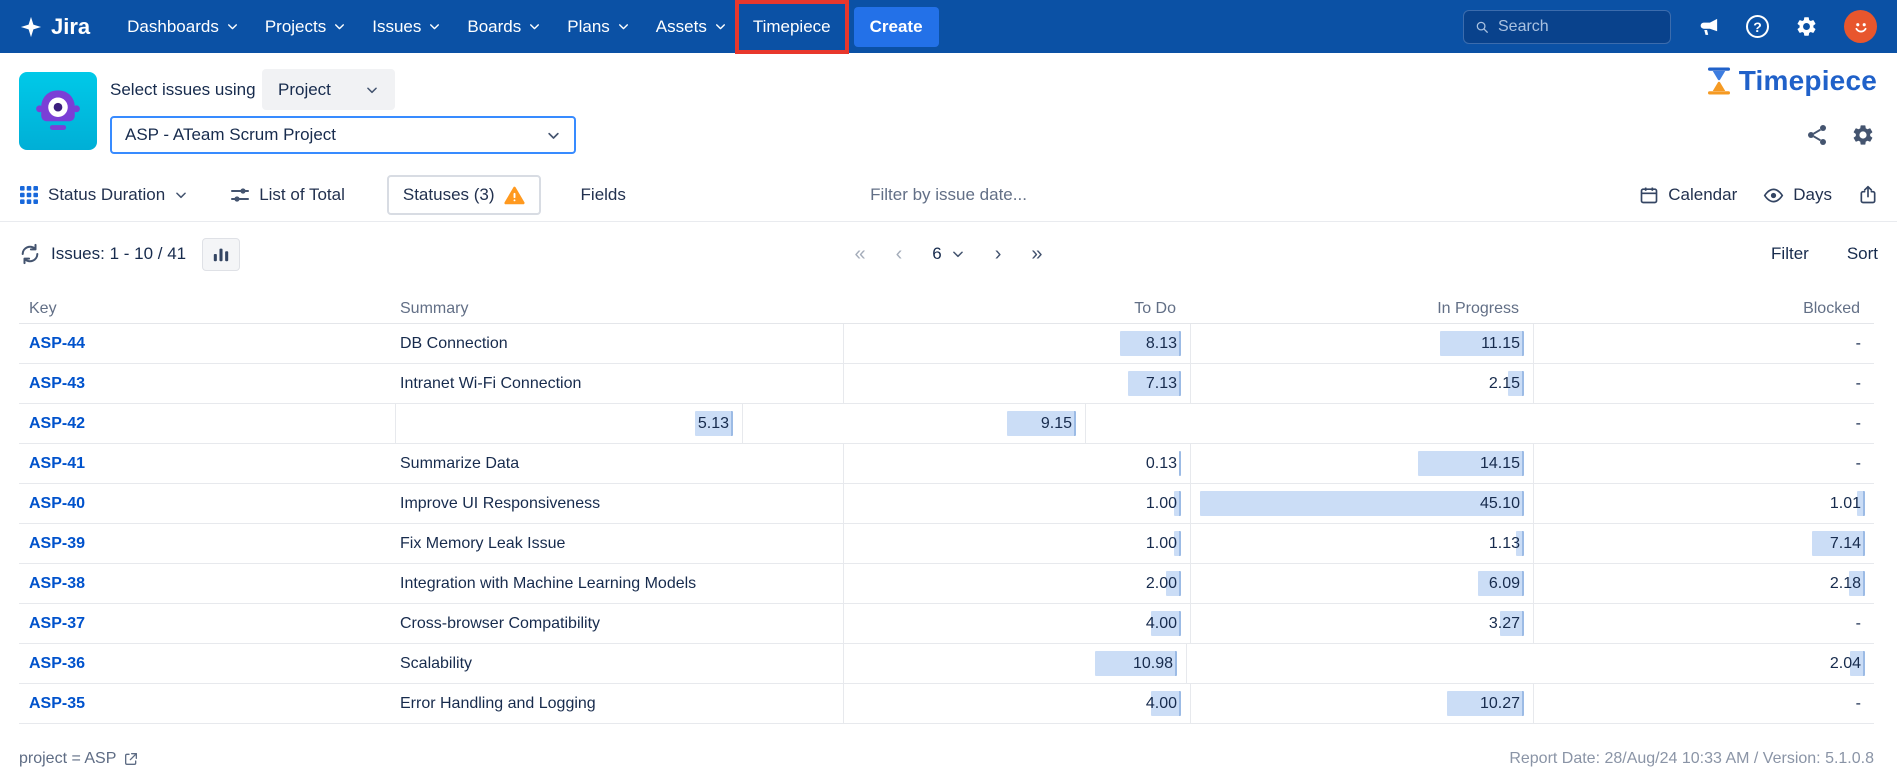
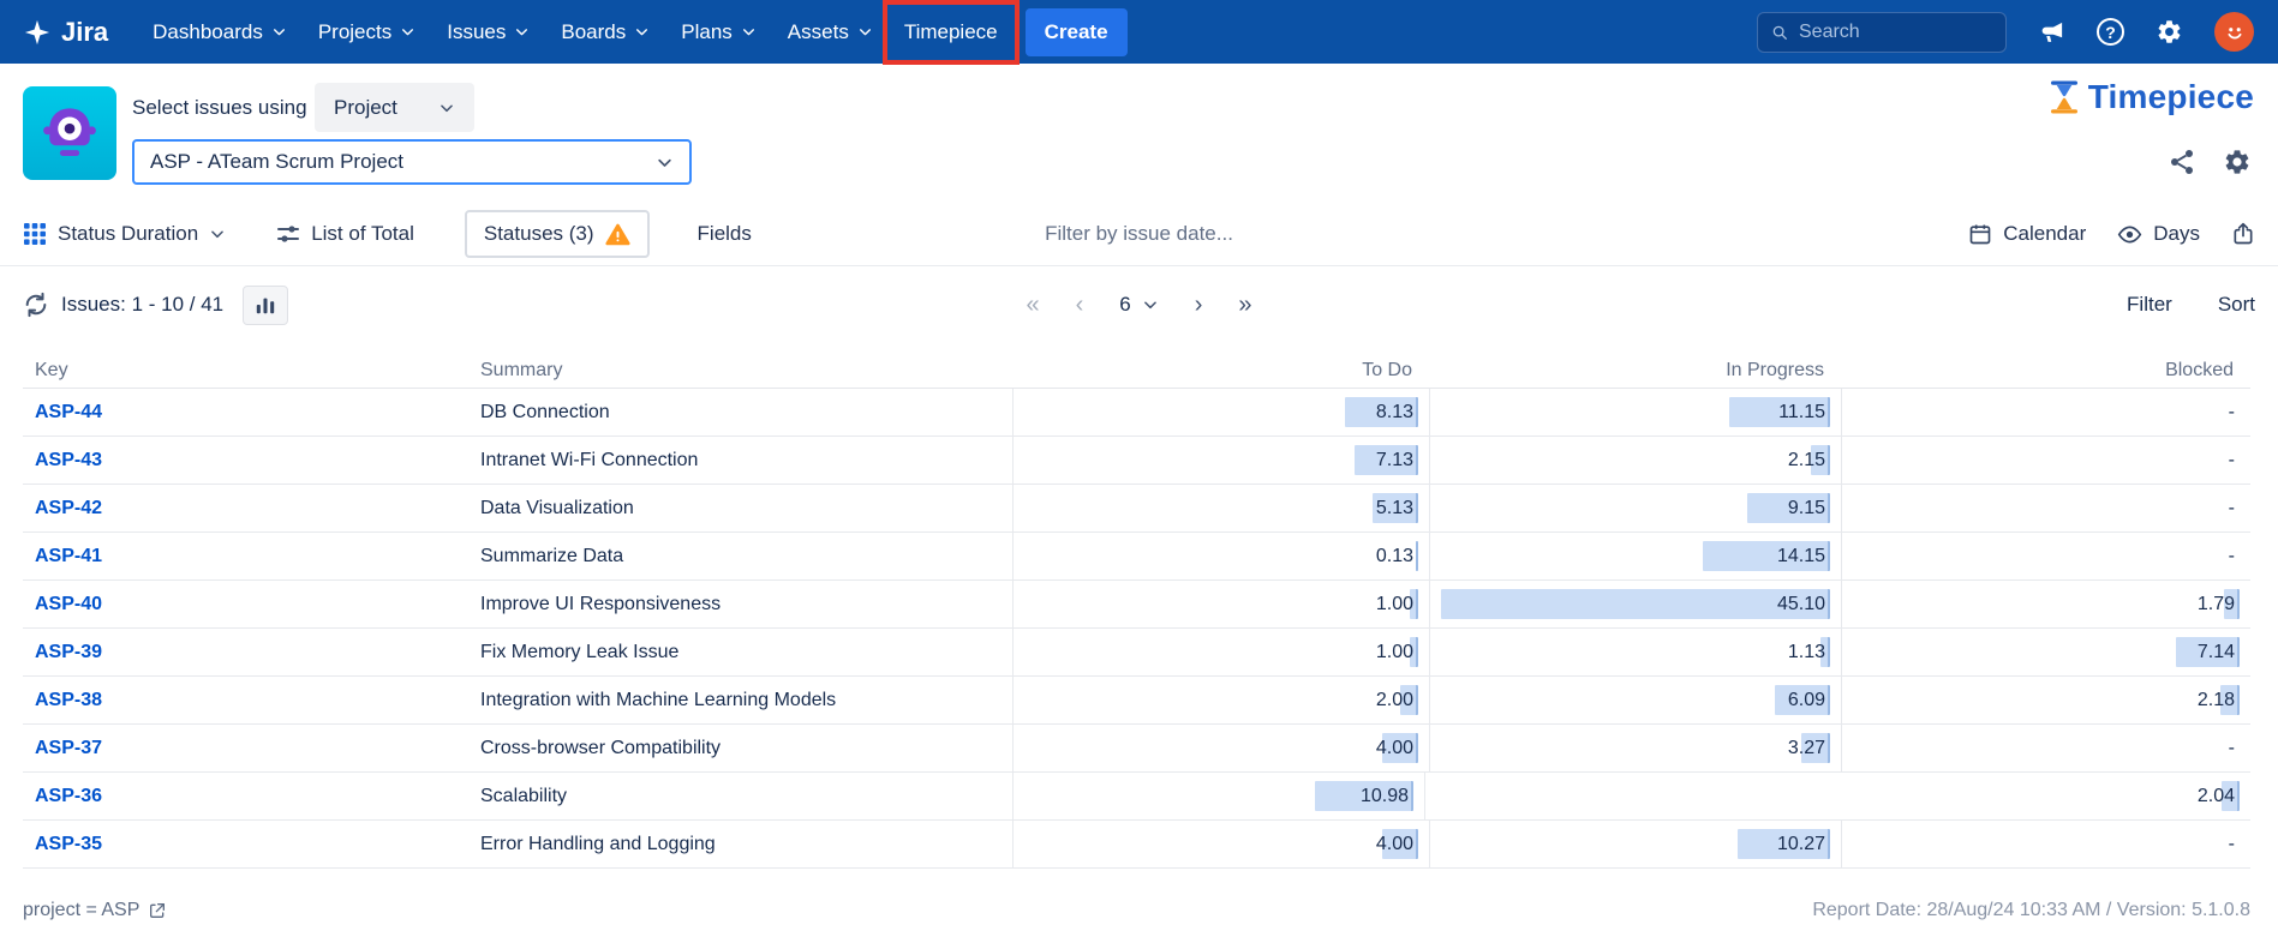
  Jira
  Dashboards
  Projects
  Issues
  Boards
  Plans
  Assets
  Timepiece
  Create
  Search
  ?
  Select issues using
  Project
  ASP - ATeam Scrum Project
  Timepiece
  Status Duration
  List of Total
  Statuses (3)
  Fields
  Filter by issue date...
  Calendar
  Days
  Issues: 1 - 10 / 41
  «
  ‹
  6
  ›
  »
  Filter
  Sort
  Key
  Summary
  To Do
  In Progress
  Blocked
  ASP-44
  DB Connection
  8.13
  11.15
  -
  ASP-43
  Intranet Wi-Fi Connection
  7.13
  2.15
  -
  ASP-42
+ Data Visualization
  5.13
  9.15
  -
  ASP-41
  Summarize Data
  0.13
  14.15
  -
  ASP-40
  Improve UI Responsiveness
  1.00
  45.10
- 1.01
+ 1.79
  ASP-39
  Fix Memory Leak Issue
  1.00
  1.13
  7.14
  ASP-38
  Integration with Machine Learning Models
  2.00
  6.09
  2.18
  ASP-37
  Cross-browser Compatibility
  4.00
  3.27
  -
  ASP-36
  Scalability
  10.98
  2.04
  ASP-35
  Error Handling and Logging
  4.00
  10.27
  -
  project = ASP
  Report Date: 28/Aug/24 10:33 AM / Version: 5.1.0.8
